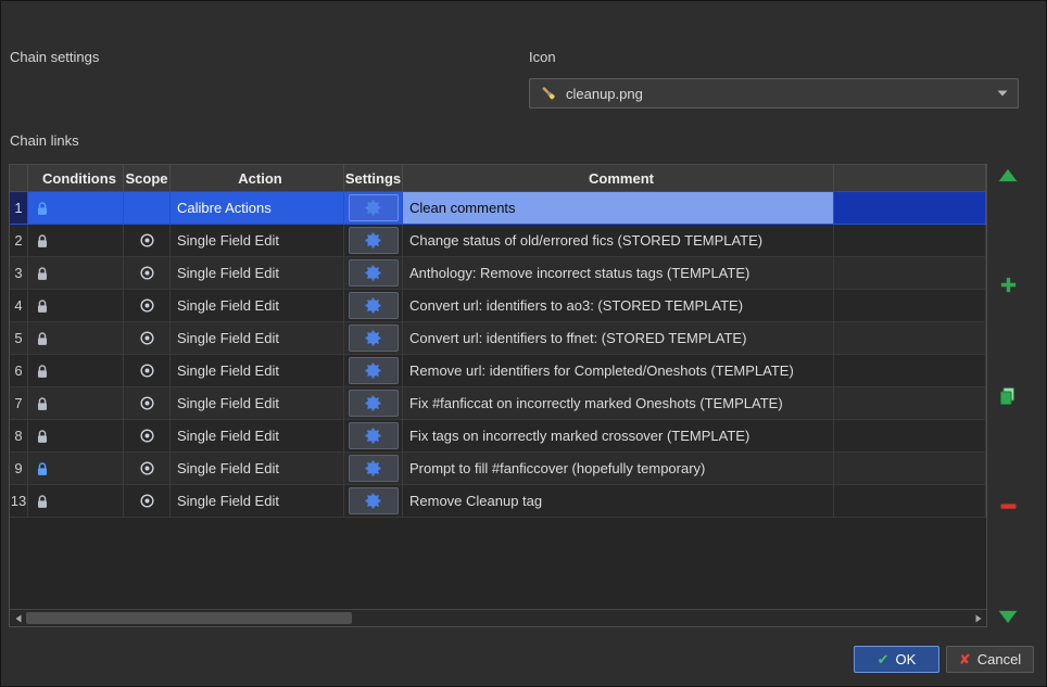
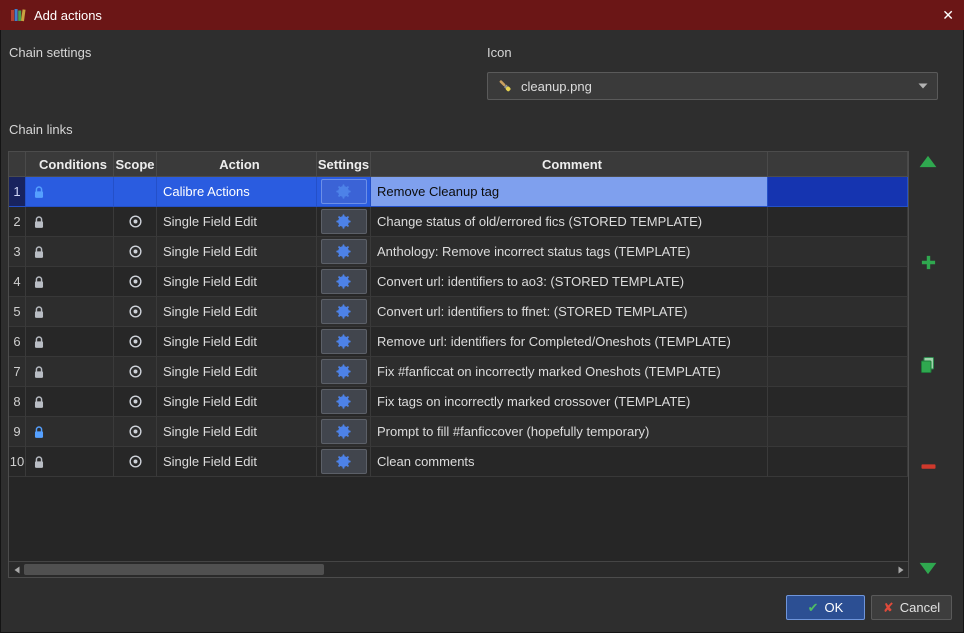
+ Add actions
+ ✕
  Chain settings
  Icon
  cleanup.png
  Chain links
  Conditions
  Scope
  Action
  Settings
  Comment
  1
  Calibre Actions
- Clean comments
+ Remove Cleanup tag
  2
  Single Field Edit
  Change status of old/errored fics (STORED TEMPLATE)
  3
  Single Field Edit
  Anthology: Remove incorrect status tags (TEMPLATE)
  4
  Single Field Edit
  Convert url: identifiers to ao3: (STORED TEMPLATE)
  5
  Single Field Edit
  Convert url: identifiers to ffnet: (STORED TEMPLATE)
  6
  Single Field Edit
  Remove url: identifiers for Completed/Oneshots (TEMPLATE)
  7
  Single Field Edit
  Fix #fanficcat on incorrectly marked Oneshots (TEMPLATE)
  8
  Single Field Edit
  Fix tags on incorrectly marked crossover (TEMPLATE)
  9
  Single Field Edit
  Prompt to fill #fanficcover (hopefully temporary)
- 13
+ 10
  Single Field Edit
- Remove Cleanup tag
+ Clean comments
  ✔
  OK
  ✘
  Cancel
